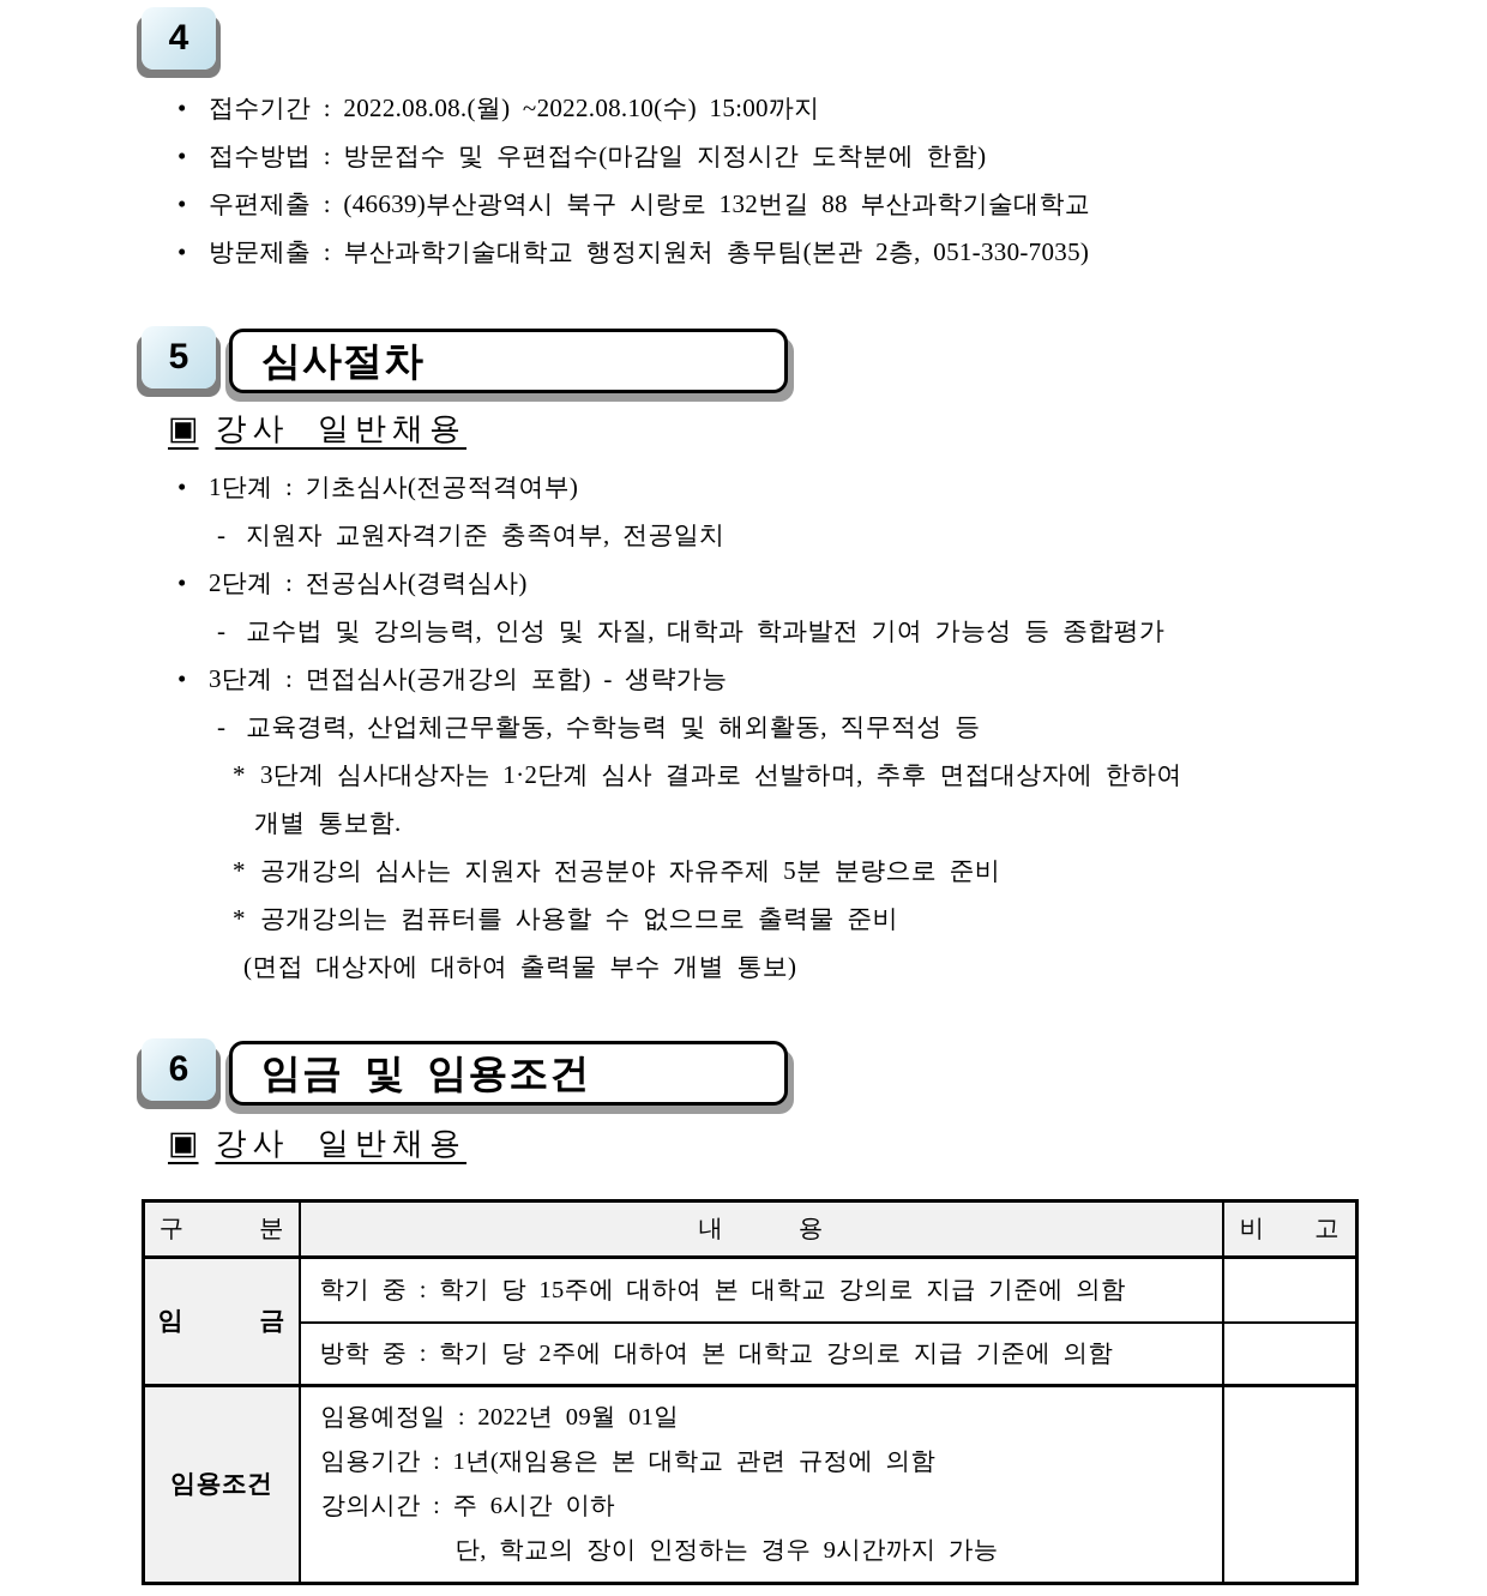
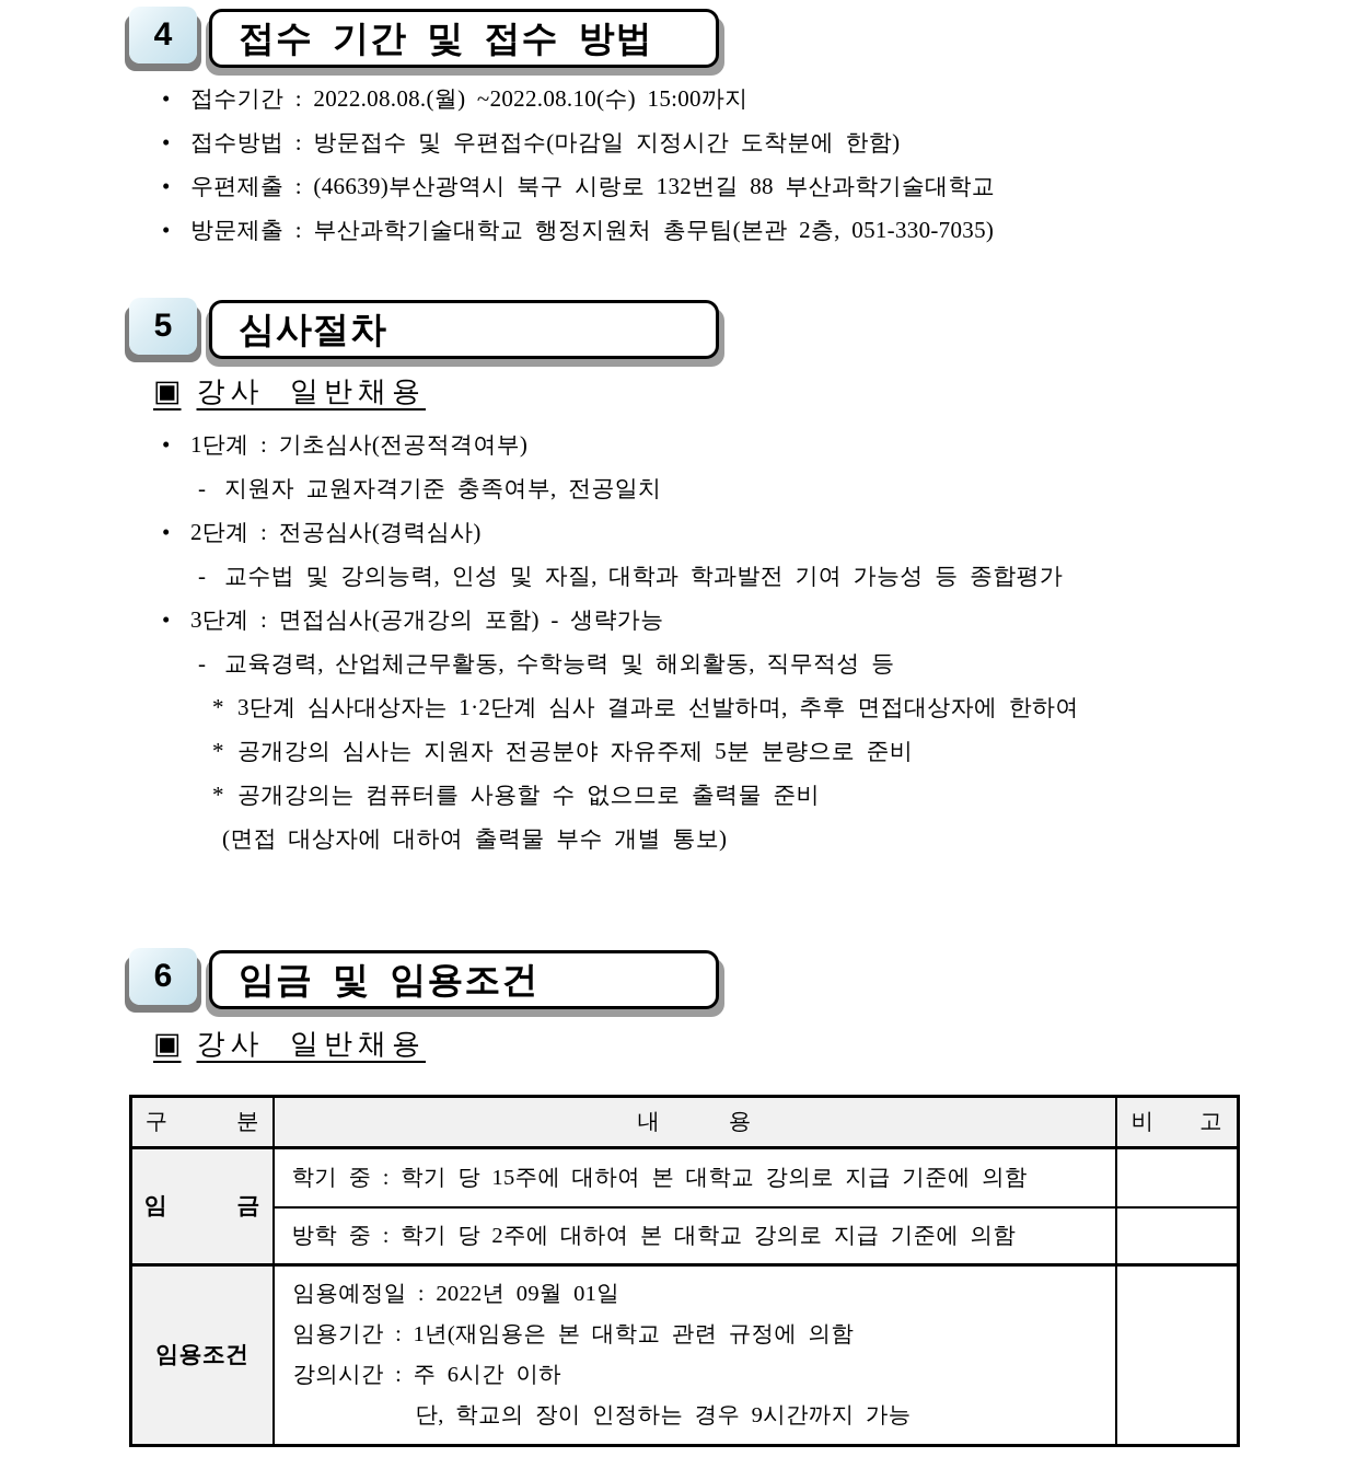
  4
+ 접수 기간 및 접수 방법
  •
  접수기간 : 2022.08.08.(월) ~2022.08.10(수) 15:00까지
  •
  접수방법 : 방문접수 및 우편접수(마감일 지정시간 도착분에 한함)
  •
  우편제출 : (46639)부산광역시 북구 시랑로 132번길 88 부산과학기술대학교
  •
  방문제출 : 부산과학기술대학교 행정지원처 총무팀(본관 2층, 051-330-7035)
  5
  심사절차
  ▣
  강사 일반채용
  •
  1단계 : 기초심사(전공적격여부)
  -
  지원자 교원자격기준 충족여부, 전공일치
  •
  2단계 : 전공심사(경력심사)
  -
  교수법 및 강의능력, 인성 및 자질, 대학과 학과발전 기여 가능성 등 종합평가
  •
  3단계 : 면접심사(공개강의 포함) - 생략가능
  -
  교육경력, 산업체근무활동, 수학능력 및 해외활동, 직무적성 등
  *
  3단계 심사대상자는 1·2단계 심사 결과로 선발하며, 추후 면접대상자에 한하여
- 개별 통보함.
  *
  공개강의 심사는 지원자 전공분야 자유주제 5분 분량으로 준비
  *
  공개강의는 컴퓨터를 사용할 수 없으므로 출력물 준비
  (면접 대상자에 대하여 출력물 부수 개별 통보)
  6
  임금 및 임용조건
  ▣
  강사 일반채용
  구 분	내 용	비 고
  임 금	학기 중 : 학기 당 15주에 대하여 본 대학교 강의로 지급 기준에 의함
  방학 중 : 학기 당 2주에 대하여 본 대학교 강의로 지급 기준에 의함
  임용조건	임용예정일 : 2022년 09월 01일 임용기간 : 1년(재임용은 본 대학교 관련 규정에 의함 강의시간 : 주 6시간 이하 단, 학교의 장이 인정하는 경우 9시간까지 가능
